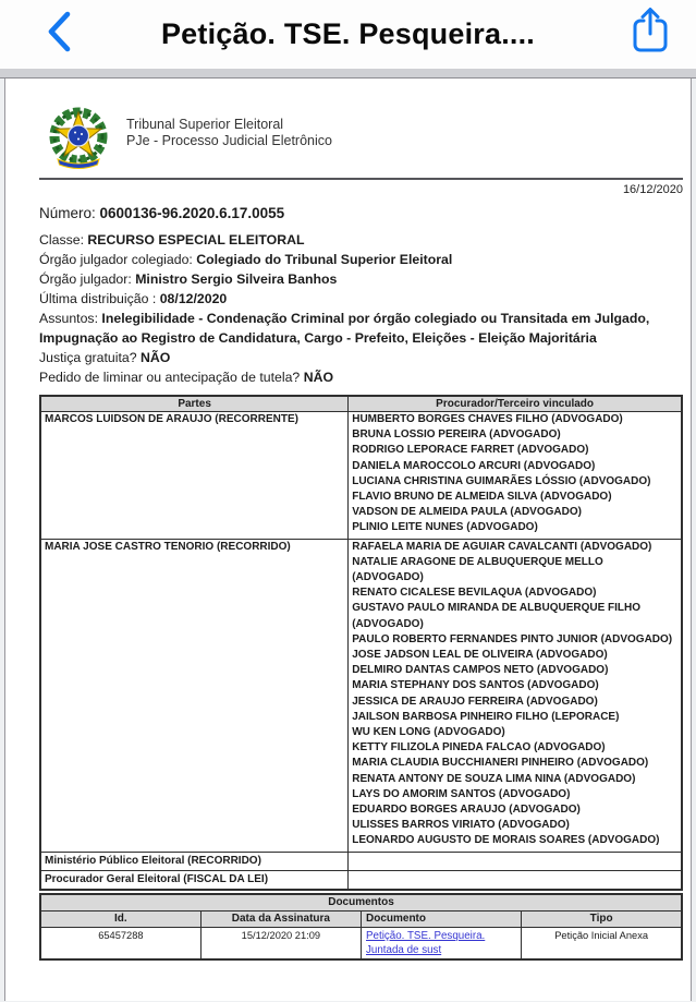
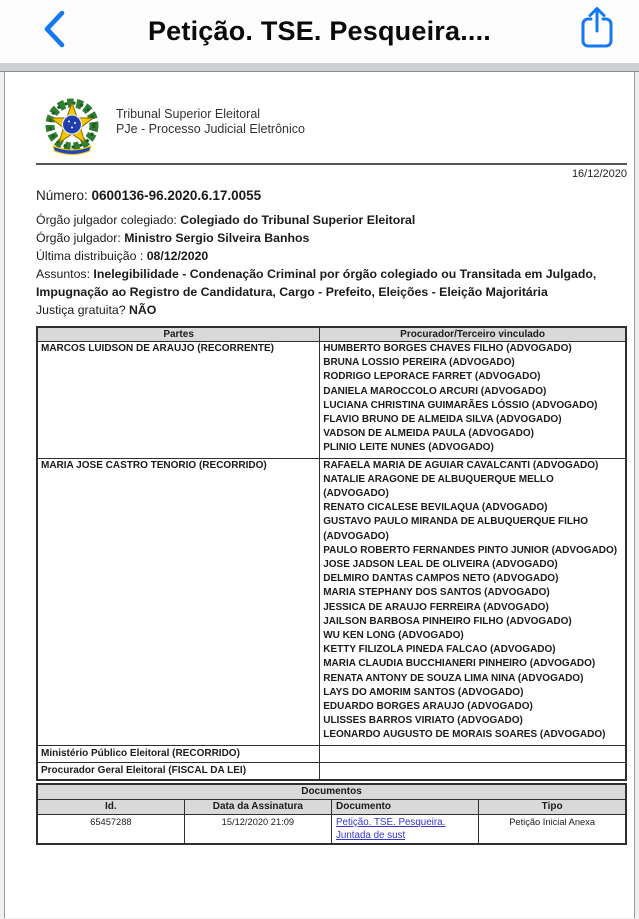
  Petição. TSE. Pesqueira....
  Tribunal Superior Eleitoral
  PJe - Processo Judicial Eletrônico
  16/12/2020
  Número: 0600136-96.2020.6.17.0055
- Classe: RECURSO ESPECIAL ELEITORAL
  Órgão julgador colegiado: Colegiado do Tribunal Superior Eleitoral
  Órgão julgador: Ministro Sergio Silveira Banhos
  Última distribuição : 08/12/2020
  Assuntos: Inelegibilidade - Condenação Criminal por órgão colegiado ou Transitada em Julgado, Impugnação ao Registro de Candidatura, Cargo - Prefeito, Eleições - Eleição Majoritária
  Justiça gratuita? NÃO
- Pedido de liminar ou antecipação de tutela? NÃO
  Partes	Procurador/Terceiro vinculado
  MARCOS LUIDSON DE ARAUJO (RECORRENTE)	HUMBERTO BORGES CHAVES FILHO (ADVOGADO)BRUNA LOSSIO PEREIRA (ADVOGADO)RODRIGO LEPORACE FARRET (ADVOGADO)DANIELA MAROCCOLO ARCURI (ADVOGADO)LUCIANA CHRISTINA GUIMARÃES LÓSSIO (ADVOGADO)FLAVIO BRUNO DE ALMEIDA SILVA (ADVOGADO)VADSON DE ALMEIDA PAULA (ADVOGADO)PLINIO LEITE NUNES (ADVOGADO)
- MARIA JOSE CASTRO TENORIO (RECORRIDO)	RAFAELA MARIA DE AGUIAR CAVALCANTI (ADVOGADO)NATALIE ARAGONE DE ALBUQUERQUE MELLO (ADVOGADO)RENATO CICALESE BEVILAQUA (ADVOGADO)GUSTAVO PAULO MIRANDA DE ALBUQUERQUE FILHO (ADVOGADO)PAULO ROBERTO FERNANDES PINTO JUNIOR (ADVOGADO)JOSE JADSON LEAL DE OLIVEIRA (ADVOGADO)DELMIRO DANTAS CAMPOS NETO (ADVOGADO)MARIA STEPHANY DOS SANTOS (ADVOGADO)JESSICA DE ARAUJO FERREIRA (ADVOGADO)JAILSON BARBOSA PINHEIRO FILHO (LEPORACE)WU KEN LONG (ADVOGADO)KETTY FILIZOLA PINEDA FALCAO (ADVOGADO)MARIA CLAUDIA BUCCHIANERI PINHEIRO (ADVOGADO)RENATA ANTONY DE SOUZA LIMA NINA (ADVOGADO)LAYS DO AMORIM SANTOS (ADVOGADO)EDUARDO BORGES ARAUJO (ADVOGADO)ULISSES BARROS VIRIATO (ADVOGADO)LEONARDO AUGUSTO DE MORAIS SOARES (ADVOGADO)
+ MARIA JOSE CASTRO TENORIO (RECORRIDO)	RAFAELA MARIA DE AGUIAR CAVALCANTI (ADVOGADO)NATALIE ARAGONE DE ALBUQUERQUE MELLO (ADVOGADO)RENATO CICALESE BEVILAQUA (ADVOGADO)GUSTAVO PAULO MIRANDA DE ALBUQUERQUE FILHO (ADVOGADO)PAULO ROBERTO FERNANDES PINTO JUNIOR (ADVOGADO)JOSE JADSON LEAL DE OLIVEIRA (ADVOGADO)DELMIRO DANTAS CAMPOS NETO (ADVOGADO)MARIA STEPHANY DOS SANTOS (ADVOGADO)JESSICA DE ARAUJO FERREIRA (ADVOGADO)JAILSON BARBOSA PINHEIRO FILHO (ADVOGADO)WU KEN LONG (ADVOGADO)KETTY FILIZOLA PINEDA FALCAO (ADVOGADO)MARIA CLAUDIA BUCCHIANERI PINHEIRO (ADVOGADO)RENATA ANTONY DE SOUZA LIMA NINA (ADVOGADO)LAYS DO AMORIM SANTOS (ADVOGADO)EDUARDO BORGES ARAUJO (ADVOGADO)ULISSES BARROS VIRIATO (ADVOGADO)LEONARDO AUGUSTO DE MORAIS SOARES (ADVOGADO)
  Ministério Público Eleitoral (RECORRIDO)
  Procurador Geral Eleitoral (FISCAL DA LEI)
  Documentos
  Id.	Data da Assinatura	Documento	Tipo
  65457288	15/12/2020 21:09	Petição. TSE. Pesqueira. Juntada de sust	Petição Inicial Anexa
